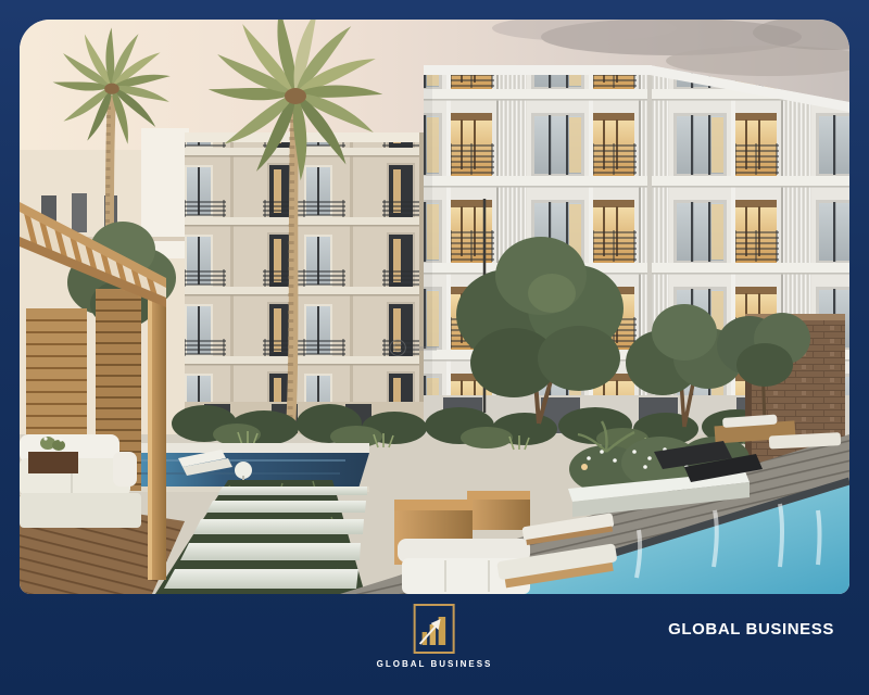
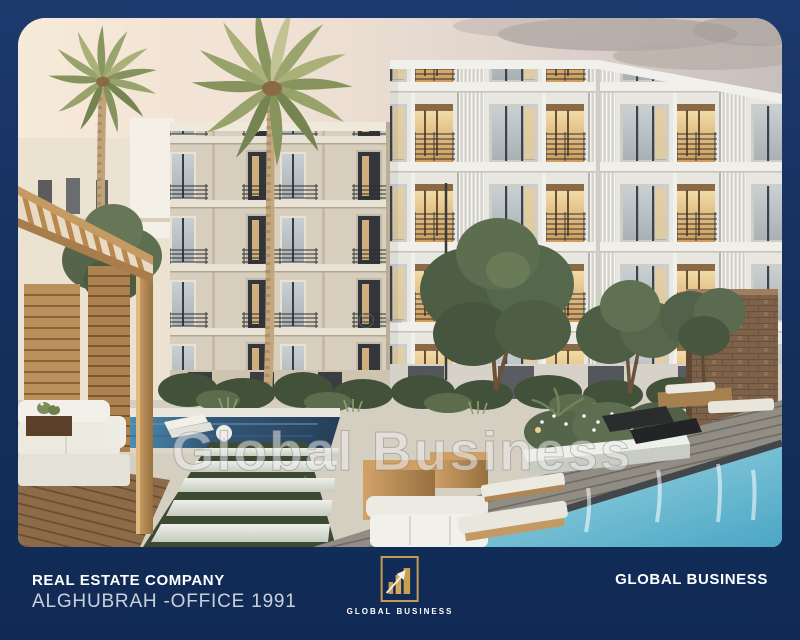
  ©
+ Global Business
+ REAL ESTATE COMPANY
+ ALGHUBRAH -OFFICE 1991
  GLOBAL BUSINESS
  GLOBAL BUSINESS
